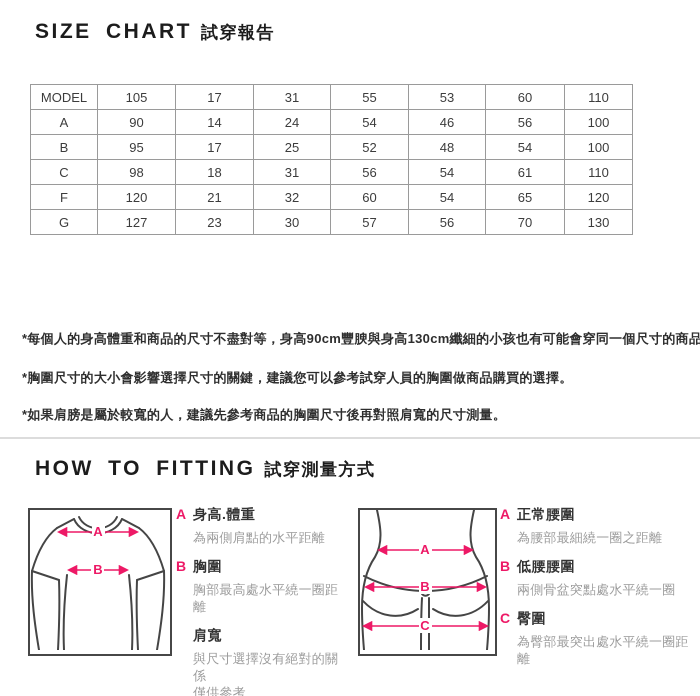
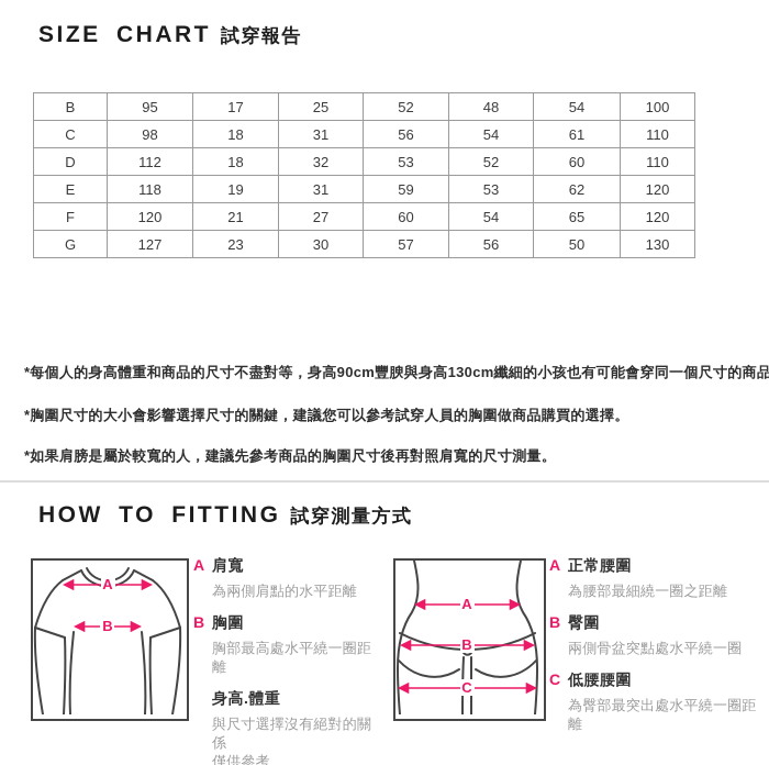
  SIZE CHART 試穿報告
- MODEL	105	17	31	55	53	60	110
- A	90	14	24	54	46	56	100
  B	95	17	25	52	48	54	100
  C	98	18	31	56	54	61	110
+ D	112	18	32	53	52	60	110
+ E	118	19	31	59	53	62	120
- F	120	21	32	60	54	65	120
+ F	120	21	27	60	54	65	120
- G	127	23	30	57	56	70	130
+ G	127	23	30	57	56	50	130
  *每個人的身高體重和商品的尺寸不盡對等，身高90cm豐腴與身高130cm纖細的小孩也有可能會穿同一個尺寸的商品
  *胸圍尺寸的大小會影響選擇尺寸的關鍵，建議您可以參考試穿人員的胸圍做商品購買的選擇。
  *如果肩膀是屬於較寬的人，建議先參考商品的胸圍尺寸後再對照肩寬的尺寸測量。
  HOW TO FITTING 試穿測量方式
  A
  B
  A
- 身高.體重
+ 肩寬
  為兩側肩點的水平距離
  B
  胸圍
  胸部最高處水平繞一圈距離
- 肩寬
+ 身高.體重
  與尺寸選擇沒有絕對的關係
  僅供參考
  A
  B
  C
  A
  正常腰圍
  為腰部最細繞一圈之距離
  B
- 低腰腰圍
+ 臀圍
  兩側骨盆突點處水平繞一圈
  C
- 臀圍
+ 低腰腰圍
  為臀部最突出處水平繞一圈距離
